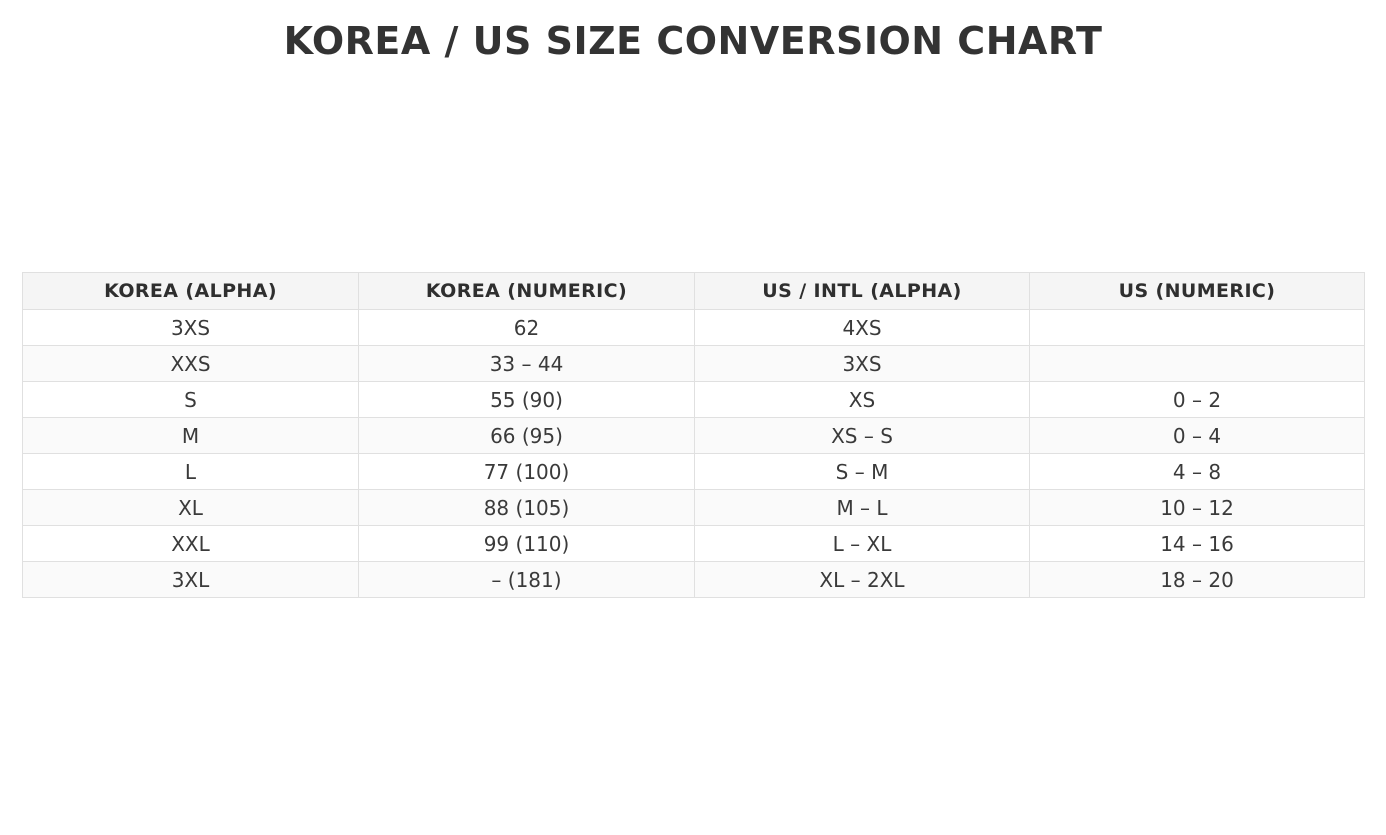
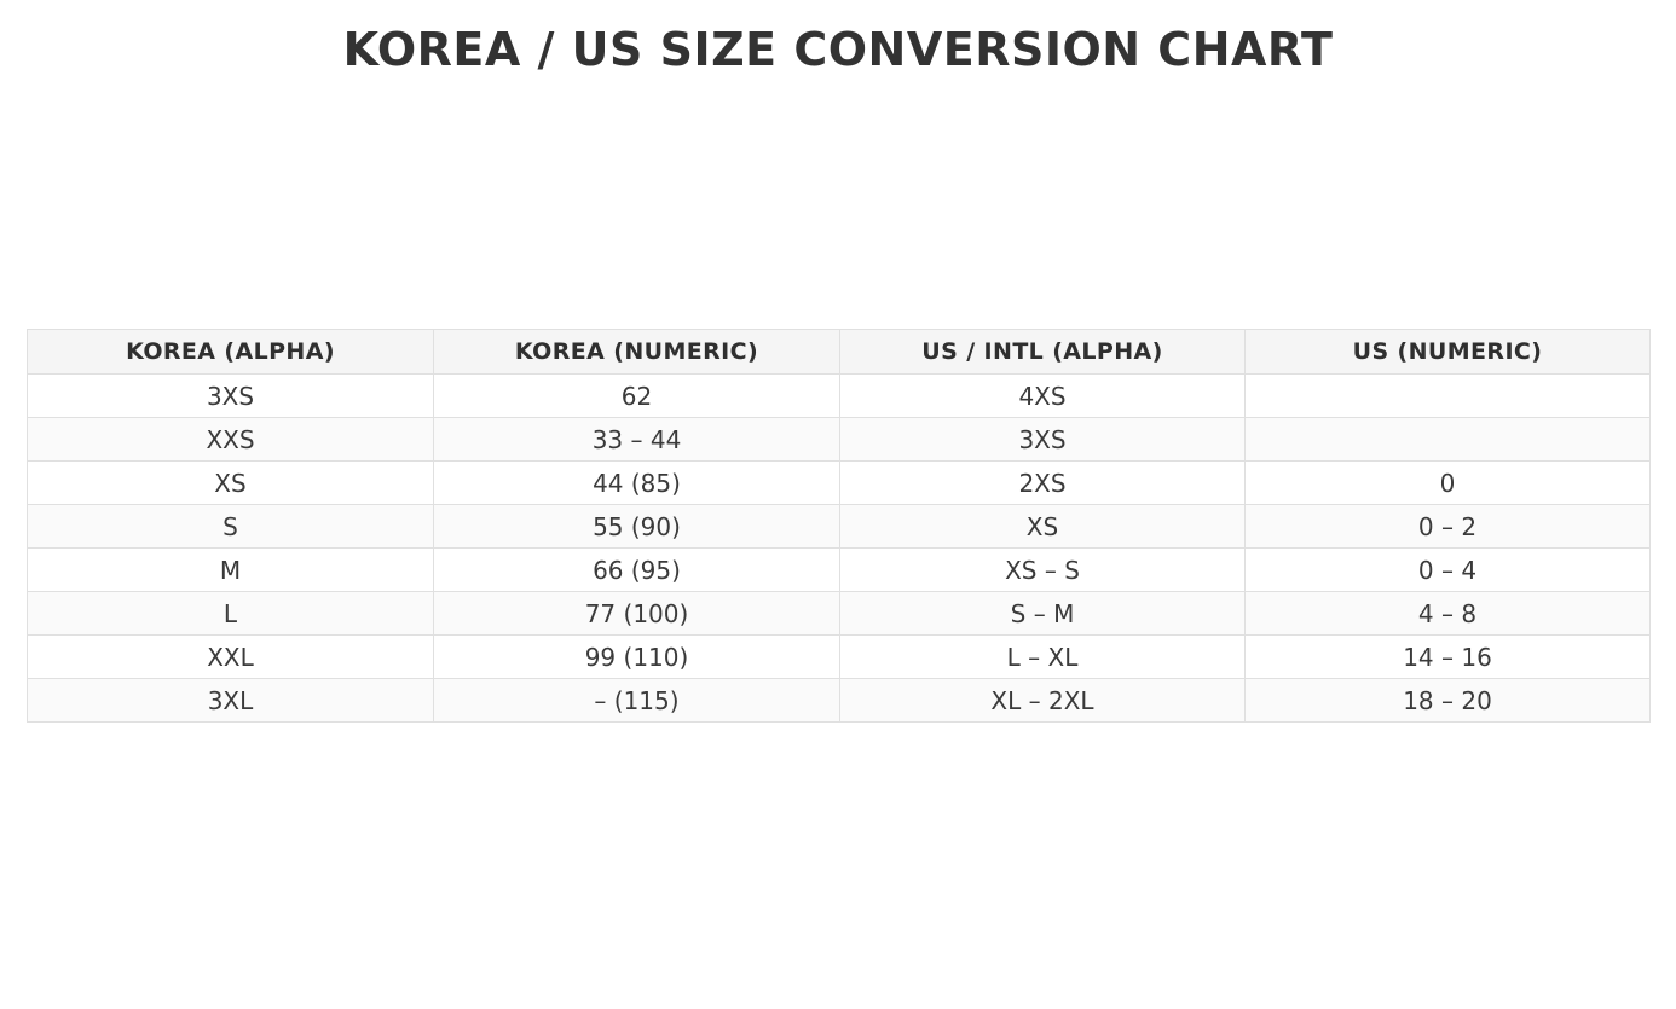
  KOREA / US SIZE CONVERSION CHART
  KOREA (ALPHA)	KOREA (NUMERIC)	US / INTL (ALPHA)	US (NUMERIC)
  3XS	62	4XS
  XXS	33 – 44	3XS
+ XS	44 (85)	2XS	0
  S	55 (90)	XS	0 – 2
  M	66 (95)	XS – S	0 – 4
  L	77 (100)	S – M	4 – 8
- XL	88 (105)	M – L	10 – 12
  XXL	99 (110)	L – XL	14 – 16
- 3XL	– (181)	XL – 2XL	18 – 20
+ 3XL	– (115)	XL – 2XL	18 – 20
